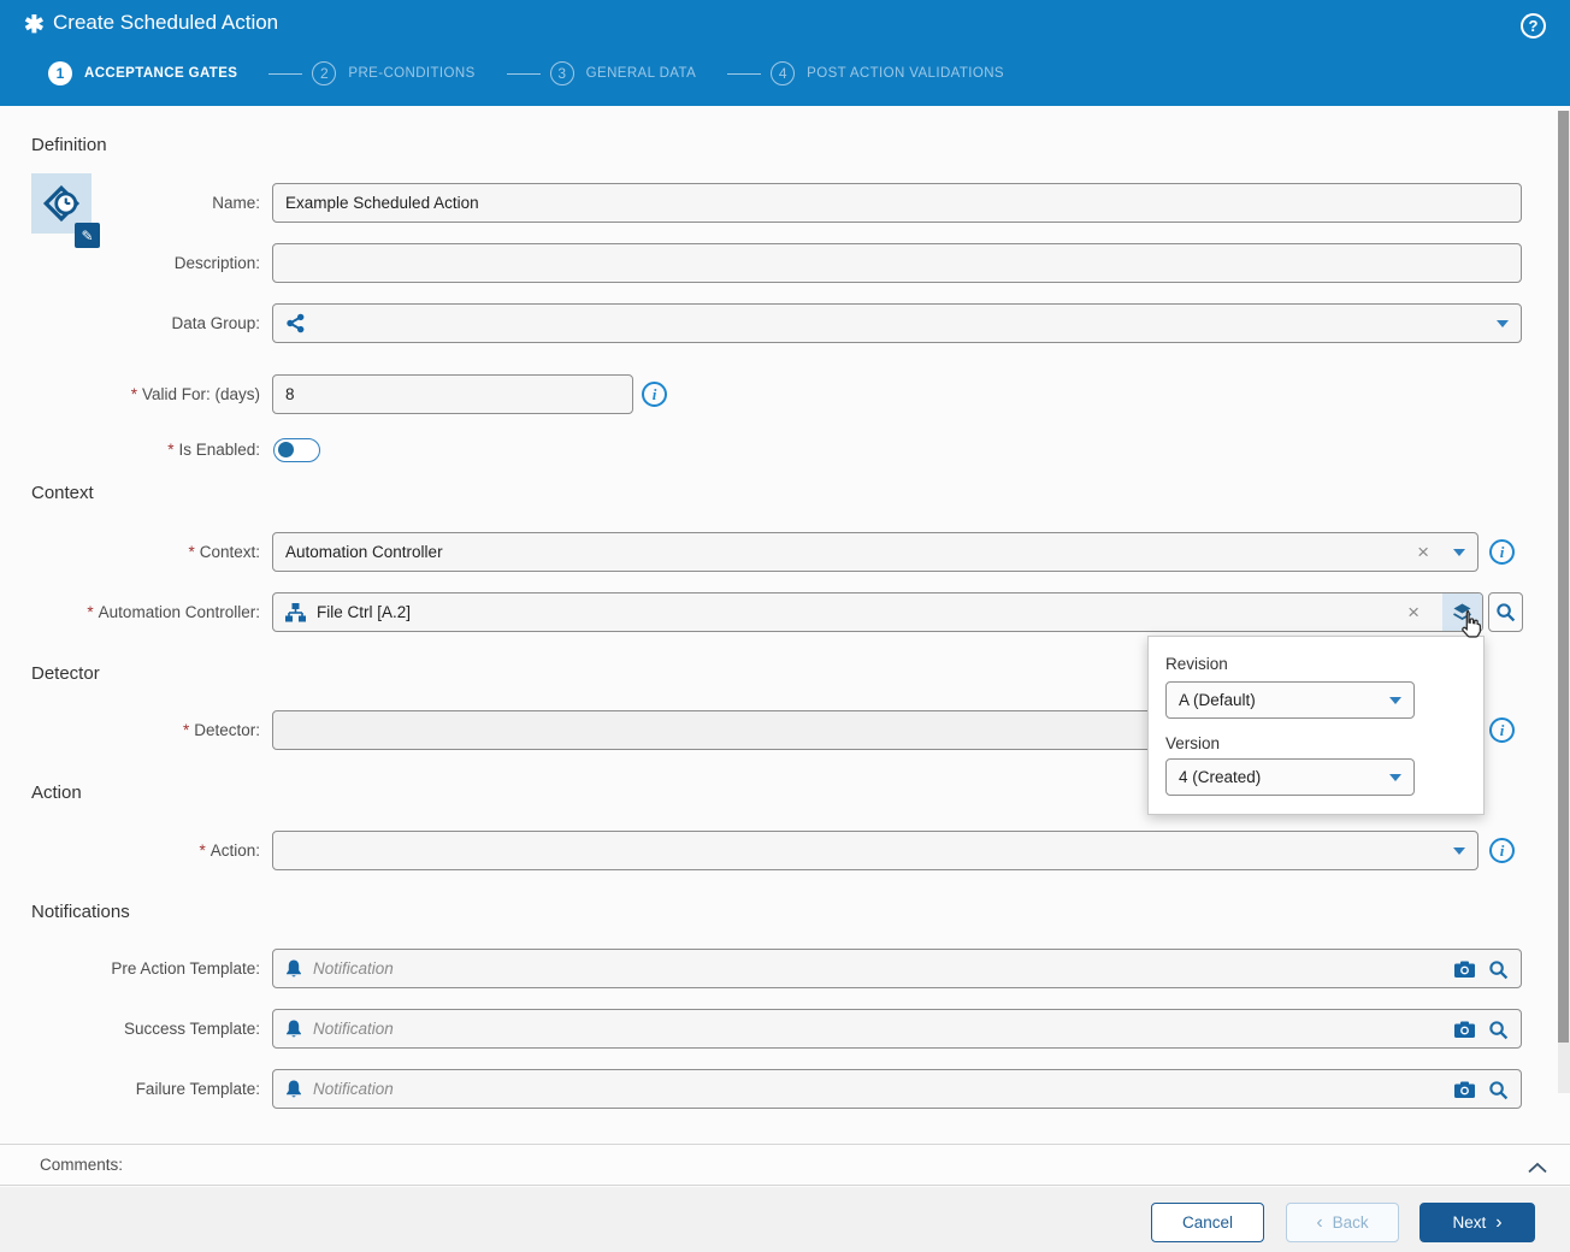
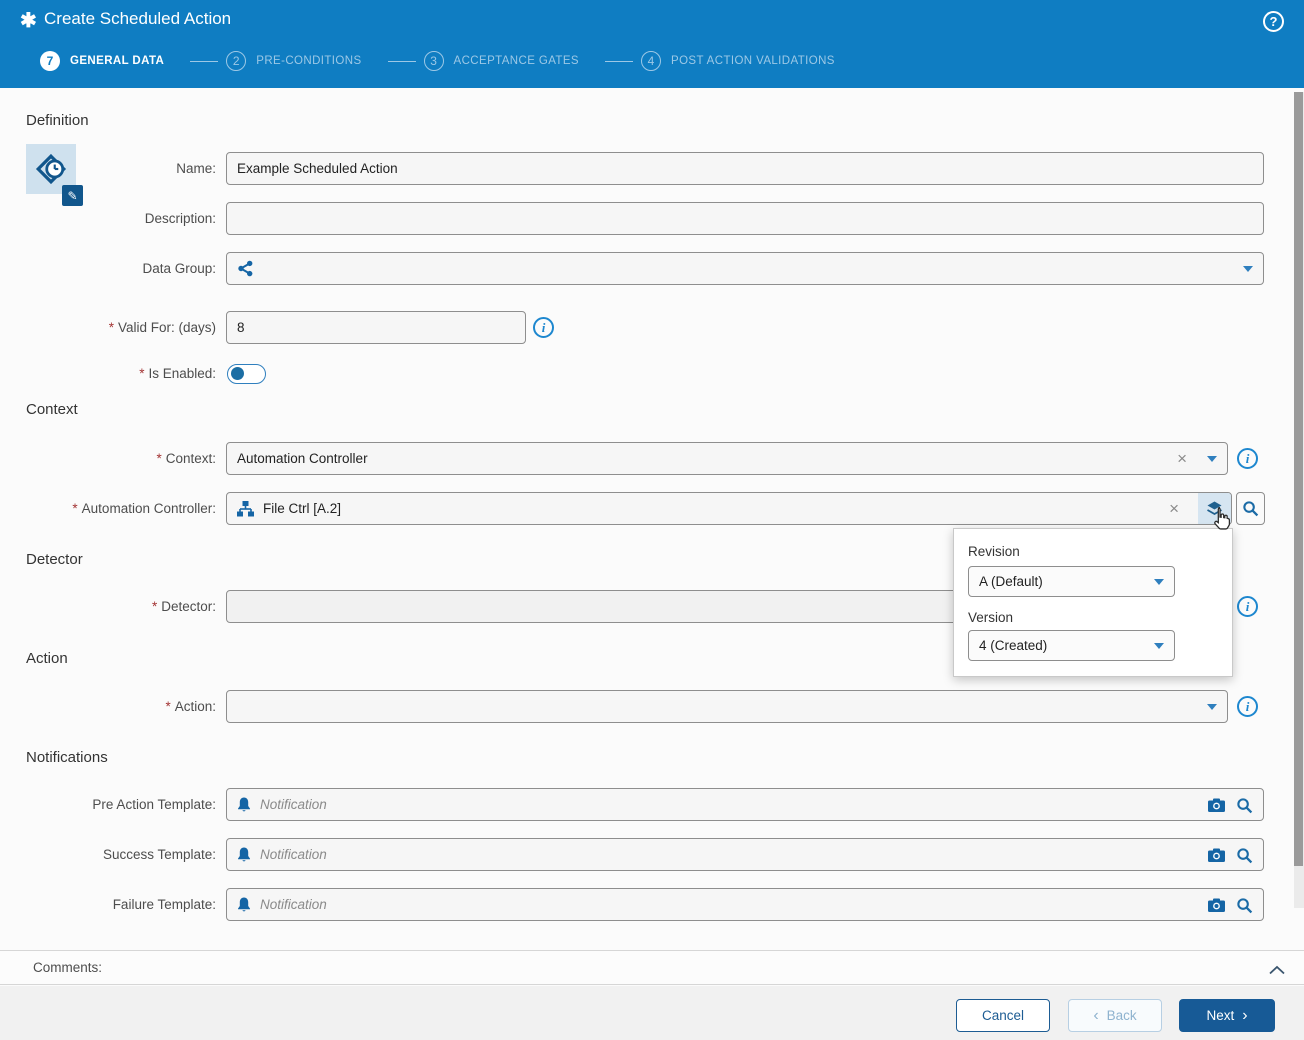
  ✱
  Create Scheduled Action
  ?
- 1
+ 7
- ACCEPTANCE GATES
+ GENERAL DATA
  2
  PRE-CONDITIONS
  3
- GENERAL DATA
+ ACCEPTANCE GATES
  4
  POST ACTION VALIDATIONS
  Definition
  ✎
  Name:
  Example Scheduled Action
  Description:
  Data Group:
  * Valid For: (days)
  8
  i
  * Is Enabled:
  Context
  * Context:
  Automation Controller
  ×
  i
  * Automation Controller:
  File Ctrl [A.2]
  ×
  Detector
  * Detector:
  i
  Action
  * Action:
  i
  Notifications
  Pre Action Template:
  Notification
  Success Template:
  Notification
  Failure Template:
  Notification
  Revision
  A (Default)
  Version
  4 (Created)
  Comments:
  Cancel
  ‹
  Back
  Next
  ›
